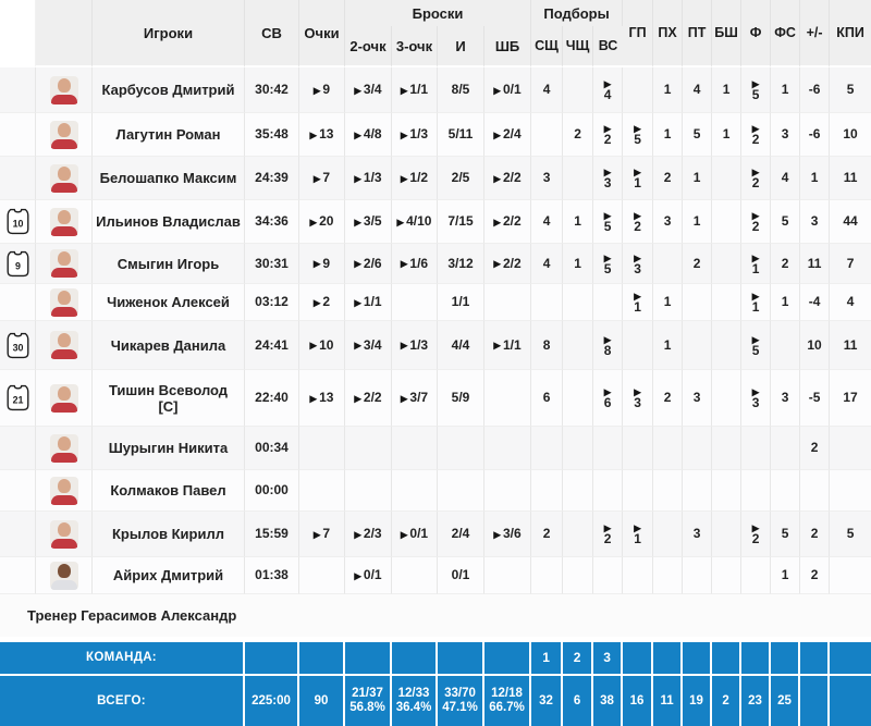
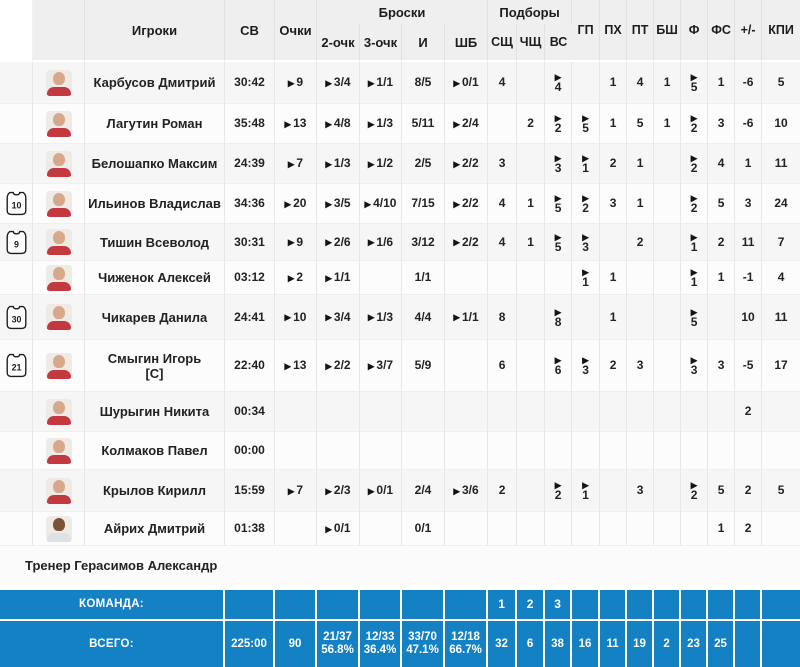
  		Игроки	СВ	Очки	Броски	Подборы	ГП	ПХ	ПТ	БШ	Ф	ФС	+/-	КПИ
  2-очк	3-очк	И	ШБ	СЩ	ЧЩ	ВС
  		Карбусов Дмитрий	30:42	▶ 9	▶ 3/4	▶ 1/1	8/5	▶ 0/1	4		▶4		1	4	1	▶5	1	-6	5
  		Лагутин Роман	35:48	▶ 13	▶ 4/8	▶ 1/3	5/11	▶ 2/4		2	▶2	▶5	1	5	1	▶2	3	-6	10
  		Белошапко Максим	24:39	▶ 7	▶ 1/3	▶ 1/2	2/5	▶ 2/2	3		▶3	▶1	2	1		▶2	4	1	11
- 10		Ильинов Владислав	34:36	▶ 20	▶ 3/5	▶ 4/10	7/15	▶ 2/2	4	1	▶5	▶2	3	1		▶2	5	3	44
+ 10		Ильинов Владислав	34:36	▶ 20	▶ 3/5	▶ 4/10	7/15	▶ 2/2	4	1	▶5	▶2	3	1		▶2	5	3	24
- 9		Смыгин Игорь	30:31	▶ 9	▶ 2/6	▶ 1/6	3/12	▶ 2/2	4	1	▶5	▶3		2		▶1	2	11	7
+ 9		Тишин Всеволод	30:31	▶ 9	▶ 2/6	▶ 1/6	3/12	▶ 2/2	4	1	▶5	▶3		2		▶1	2	11	7
- 		Чиженок Алексей	03:12	▶ 2	▶ 1/1		1/1					▶1	1			▶1	1	-4	4
+ 		Чиженок Алексей	03:12	▶ 2	▶ 1/1		1/1					▶1	1			▶1	1	-1	4
  30		Чикарев Данила	24:41	▶ 10	▶ 3/4	▶ 1/3	4/4	▶ 1/1	8		▶8		1			▶5		10	11
- 21		Тишин Всеволод[C]	22:40	▶ 13	▶ 2/2	▶ 3/7	5/9		6		▶6	▶3	2	3		▶3	3	-5	17
+ 21		Смыгин Игорь[C]	22:40	▶ 13	▶ 2/2	▶ 3/7	5/9		6		▶6	▶3	2	3		▶3	3	-5	17
  		Шурыгин Никита	00:34															2
  		Колмаков Павел	00:00
  		Крылов Кирилл	15:59	▶ 7	▶ 2/3	▶ 0/1	2/4	▶ 3/6	2		▶2	▶1		3		▶2	5	2	5
  		Айрих Дмитрий	01:38		▶ 0/1		0/1										1	2
  Тренер Герасимов Александр
  КОМАНДА:							1	2	3
  ВСЕГО:	225:00	90	21/37 56.8%	12/33 36.4%	33/70 47.1%	12/18 66.7%	32	6	38	16	11	19	2	23	25
